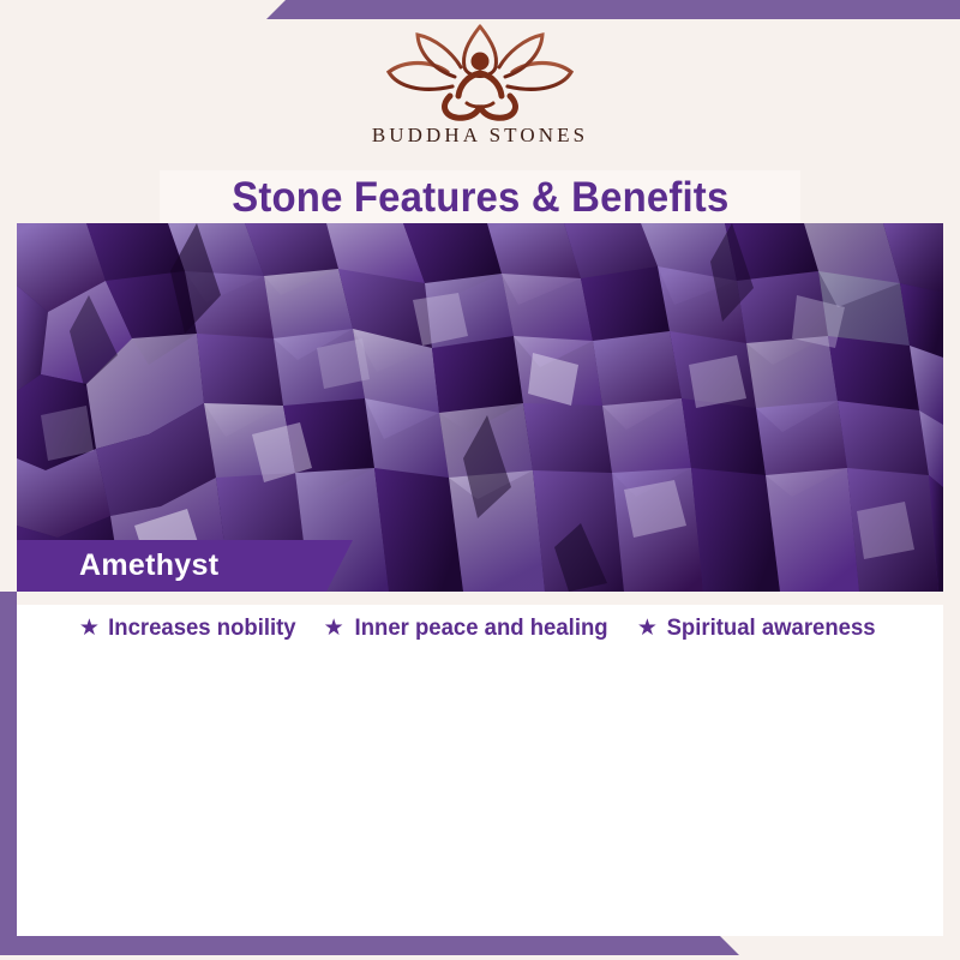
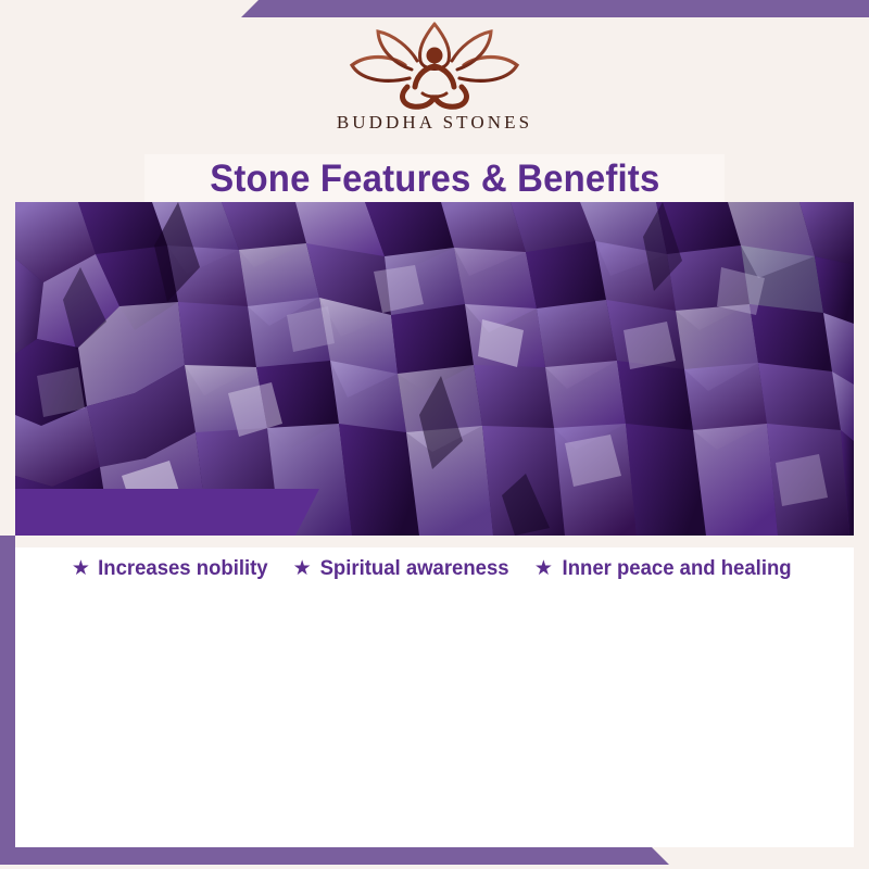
  BUDDHA STONES
  Stone Features & Benefits
- Amethyst
  ★
  Increases nobility
  ★
- Inner peace and healing
+ Spiritual awareness
  ★
- Spiritual awareness
+ Inner peace and healing
